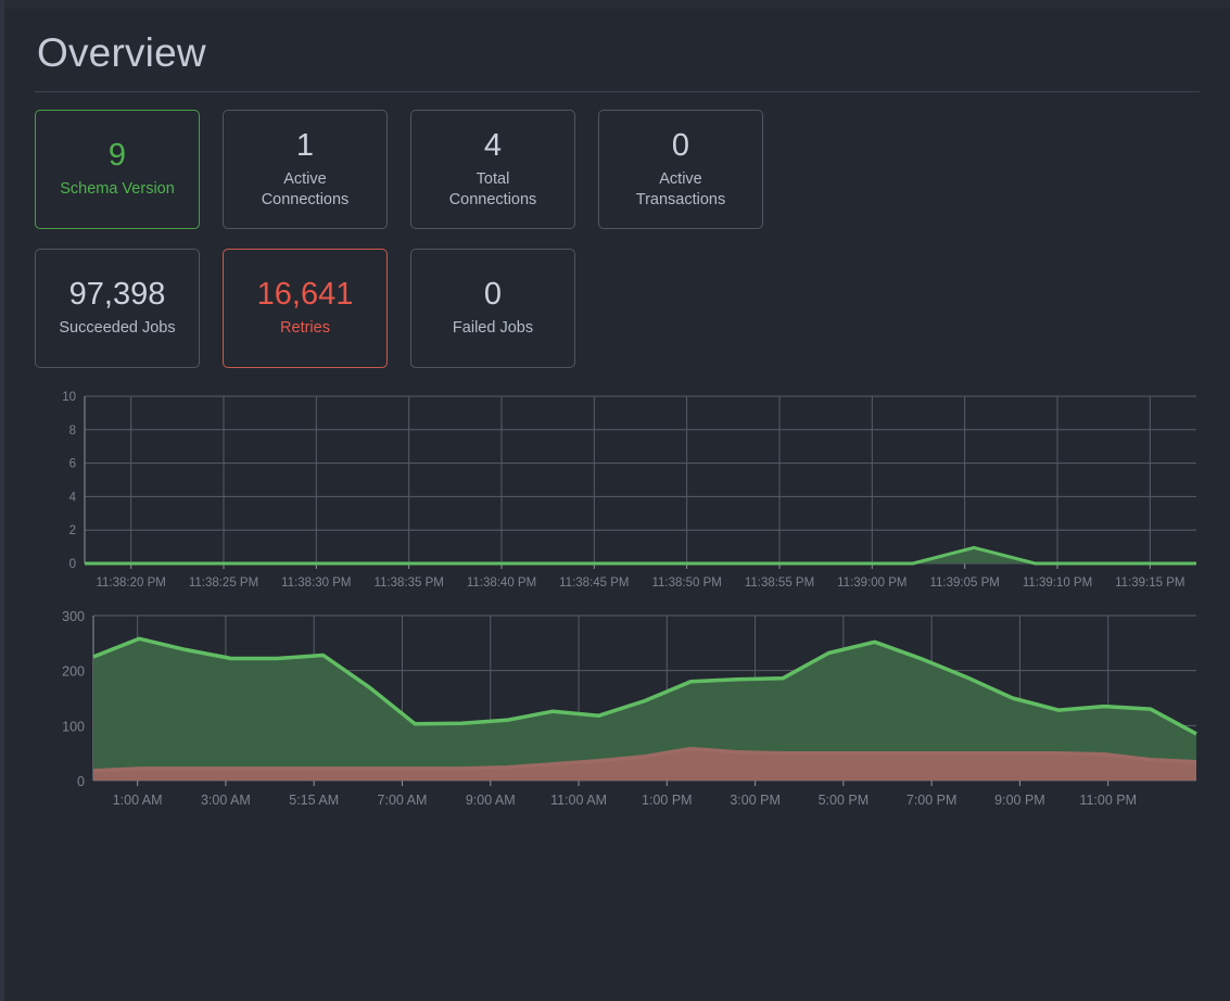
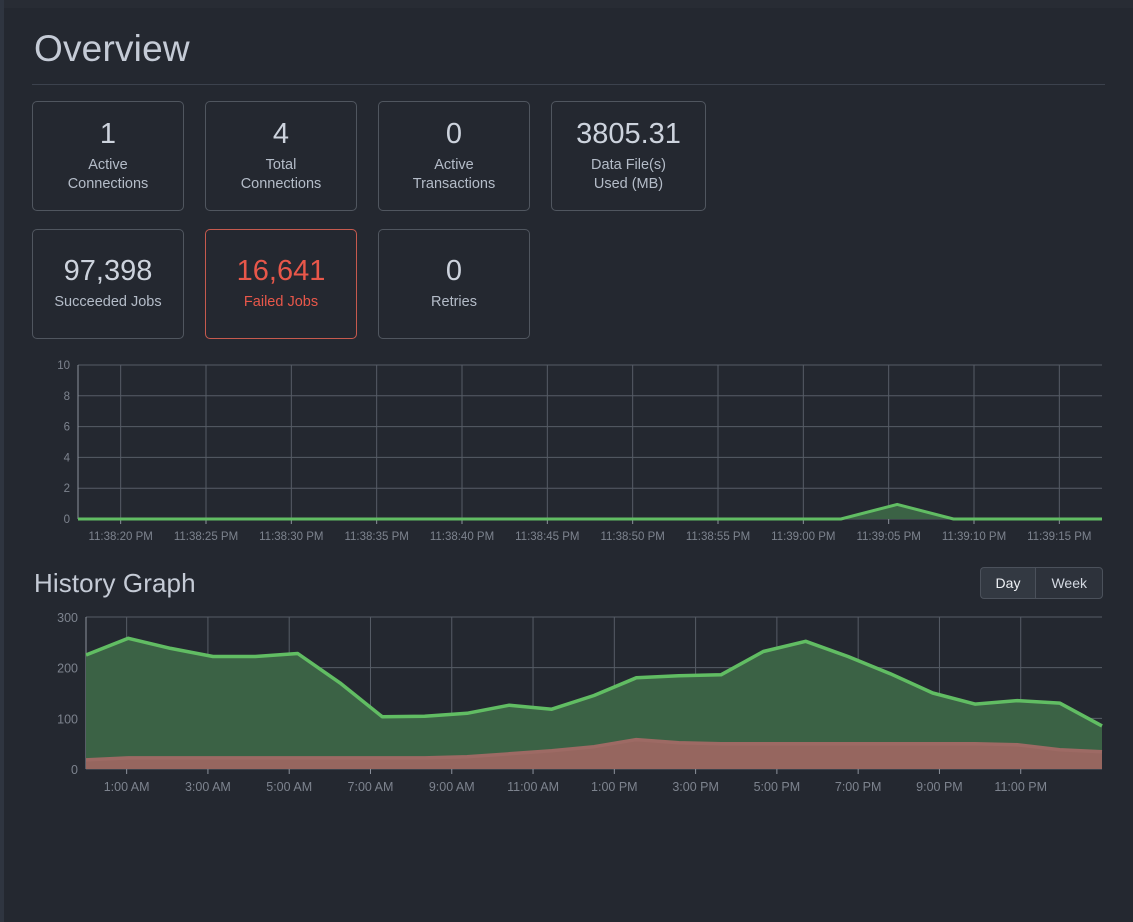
  Overview
- 9
- Schema Version
  1
  Active
  Connections
  4
  Total
  Connections
  0
  Active
  Transactions
+ 3805.31
+ Data File(s)
+ Used (MB)
  97,398
  Succeeded Jobs
  16,641
- Retries
+ Failed Jobs
  0
- Failed Jobs
+ Retries
  0
  2
  4
  6
  8
  10
  11:38:20 PM
  11:38:25 PM
  11:38:30 PM
  11:38:35 PM
  11:38:40 PM
  11:38:45 PM
  11:38:50 PM
  11:38:55 PM
  11:39:00 PM
  11:39:05 PM
  11:39:10 PM
  11:39:15 PM
+ History Graph
+ Day
+ Week
  0
  100
  200
  300
  1:00 AM
  3:00 AM
- 5:15 AM
+ 5:00 AM
  7:00 AM
  9:00 AM
  11:00 AM
  1:00 PM
  3:00 PM
  5:00 PM
  7:00 PM
  9:00 PM
  11:00 PM
